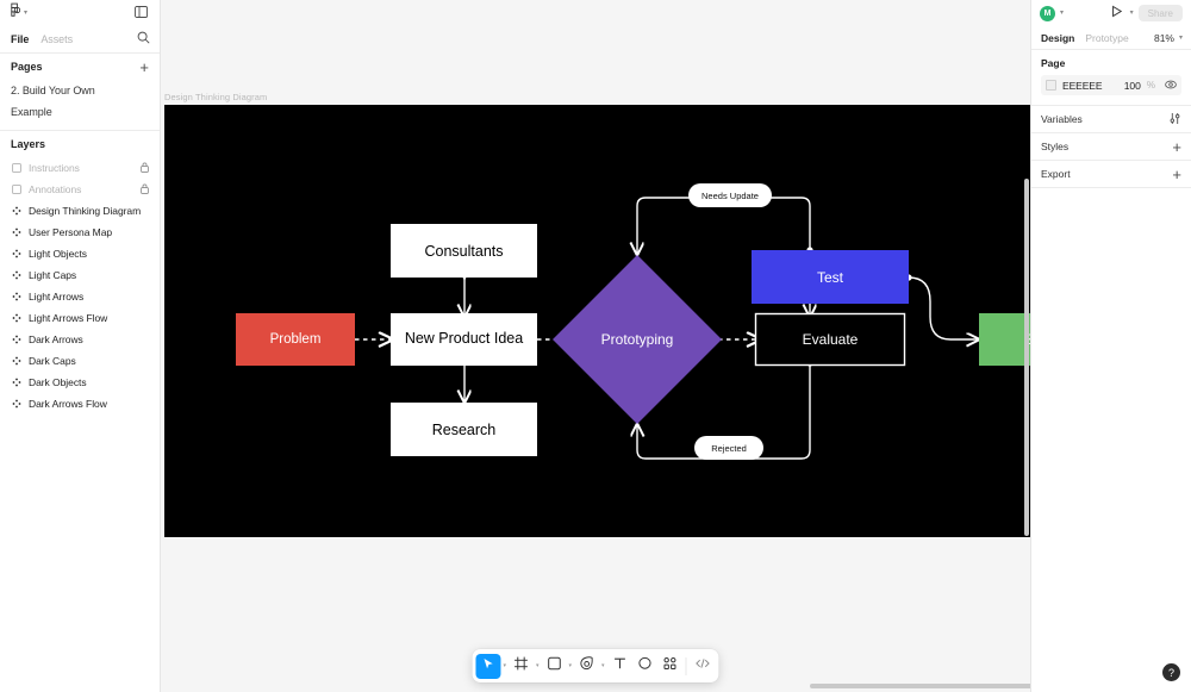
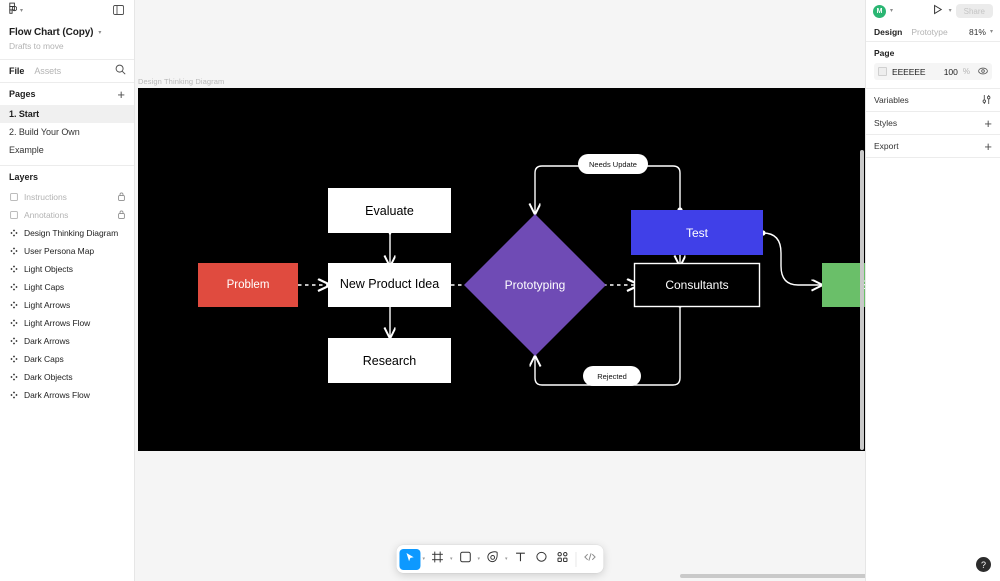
+ Flow Chart (Copy)
+ Drafts to move
  File
  Assets
  Pages
  +
+ 1. Start
  2. Build Your Own
  Example
  Layers
  Instructions
  Annotations
  Design Thinking Diagram
  User Persona Map
  Light Objects
  Light Caps
  Light Arrows
  Light Arrows Flow
  Dark Arrows
  Dark Caps
  Dark Objects
  Dark Arrows Flow
  Design Thinking Diagram
  Problem
- Consultants
+ Evaluate
  New Product Idea
  Research
  Prototyping
  Test
- Evaluate
+ Consultants
  Needs Update
  Rejected
  Share
  Design
  Prototype
  81%
  Page
  EEEEEE
  100
  %
  Variables
  Styles
  +
  Export
  +
  ?
